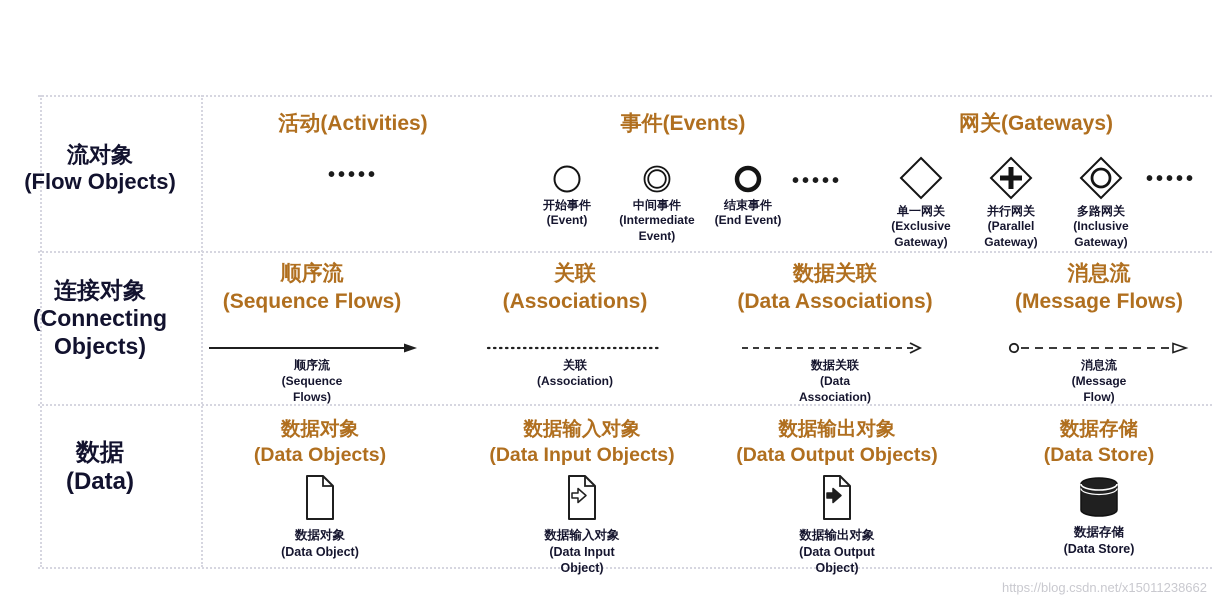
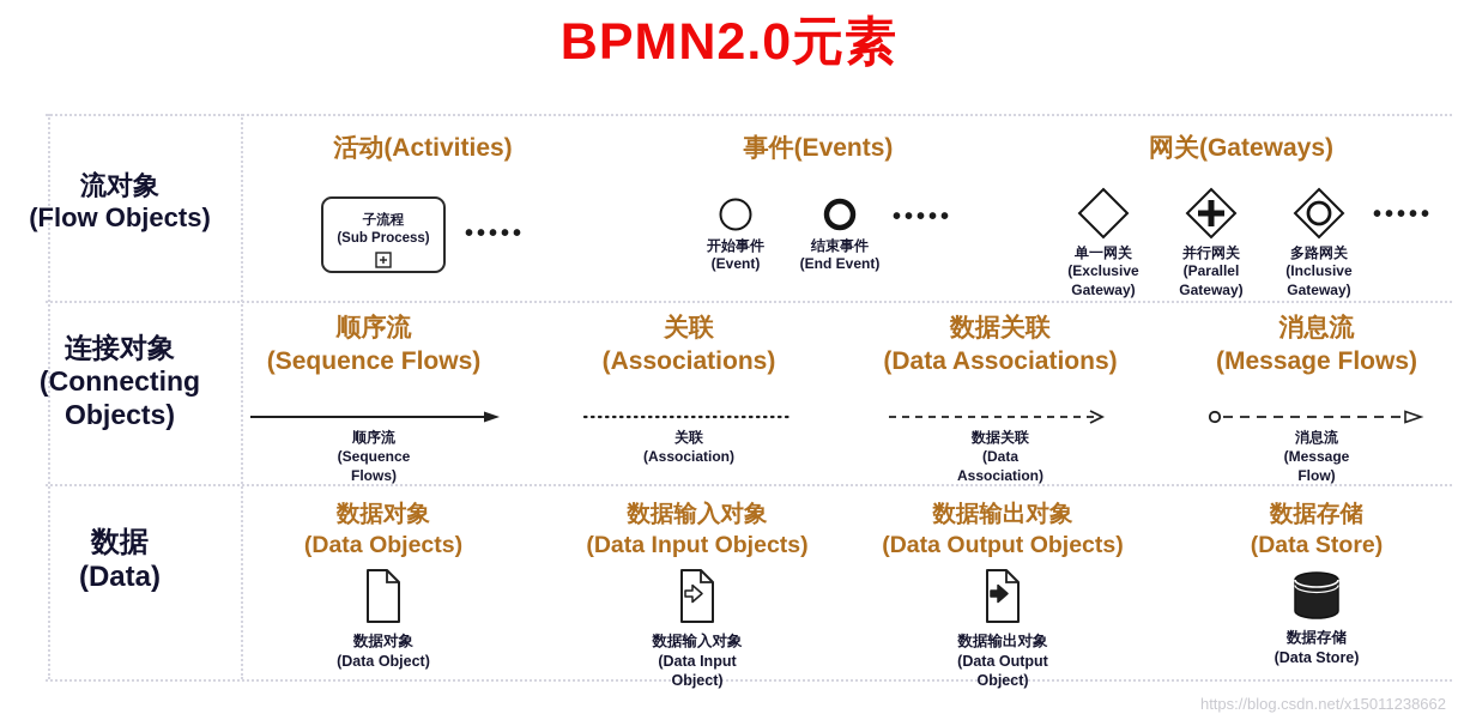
+ BPMN2.0元素
  流对象
  (Flow Objects)
  连接对象
  (Connecting
  Objects)
  数据
  (Data)
  活动(Activities)
+ 子流程
+ (Sub Process)
  •••••
  事件(Events)
  开始事件
  (Event)
- 中间事件
- (Intermediate
- Event)
  结束事件
  (End Event)
  •••••
  网关(Gateways)
  单一网关
  (Exclusive
  Gateway)
  并行网关
  (Parallel
  Gateway)
  多路网关
  (Inclusive
  Gateway)
  •••••
  顺序流
  (Sequence Flows)
  顺序流
  (Sequence
  Flows)
  关联
  (Associations)
  关联
  (Association)
  数据关联
  (Data Associations)
  数据关联
  (Data
  Association)
  消息流
  (Message Flows)
  消息流
  (Message
  Flow)
  数据对象
  (Data Objects)
  数据对象
  (Data Object)
  数据输入对象
  (Data Input Objects)
  数据输入对象
  (Data Input
  Object)
  数据输出对象
  (Data Output Objects)
  数据输出对象
  (Data Output
  Object)
  数据存储
  (Data Store)
  数据存储
  (Data Store)
  https://blog.csdn.net/x15011238662
